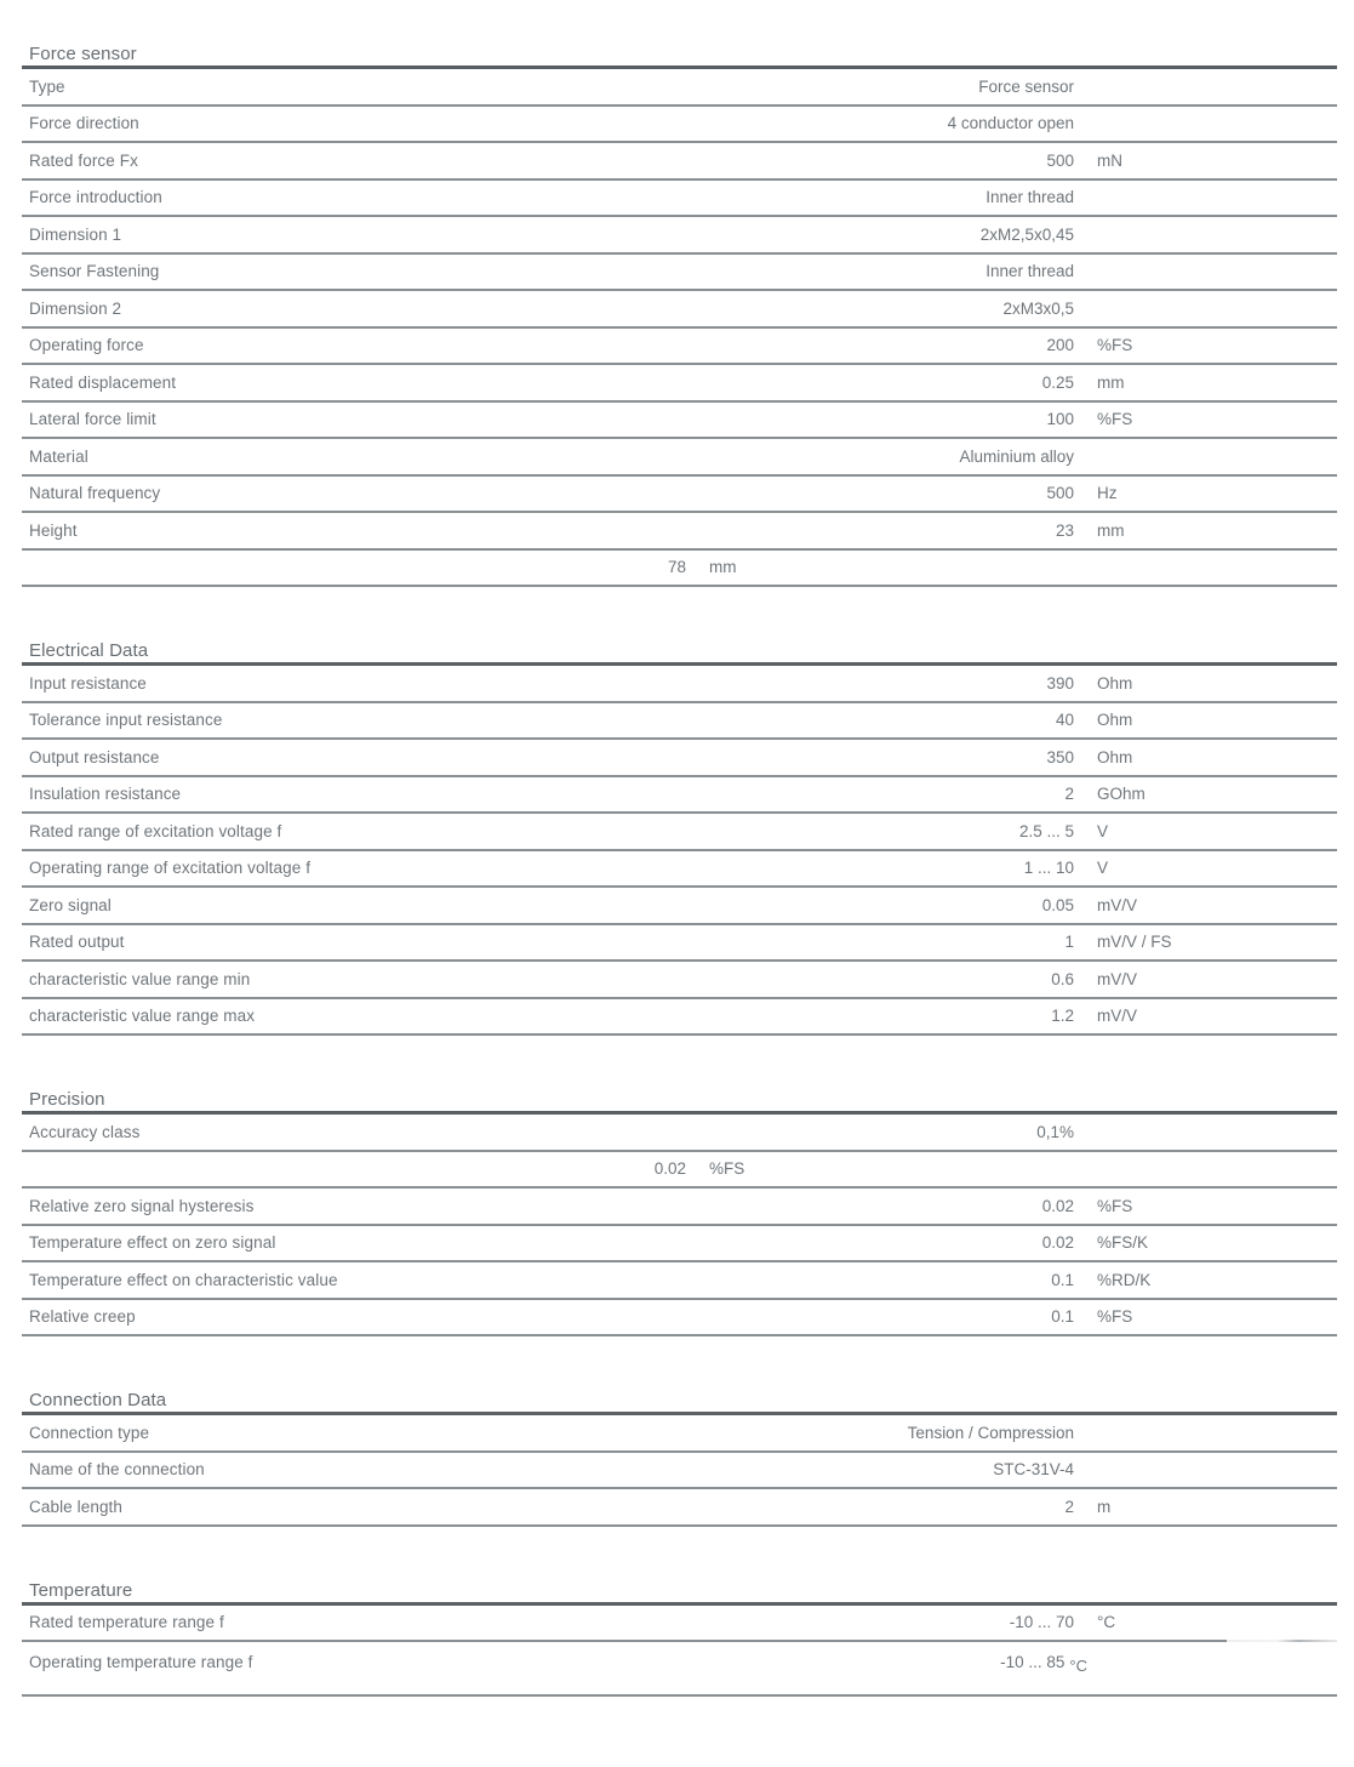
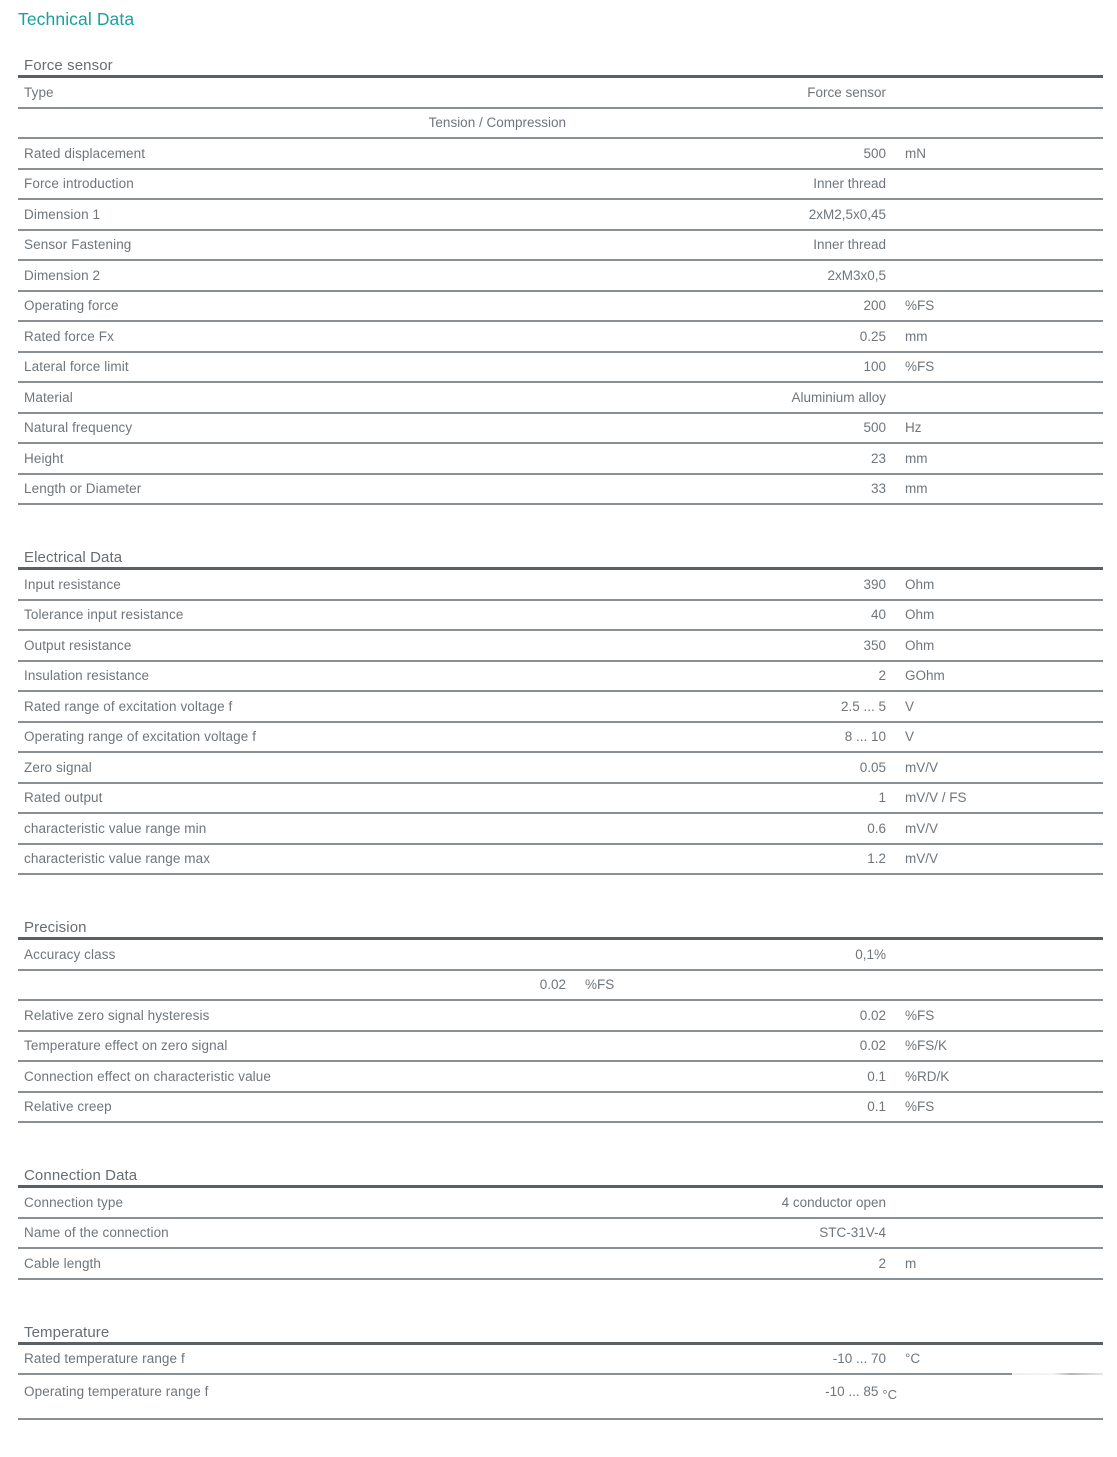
+ Technical Data
  Force sensor
  Type
  Force sensor
- Force direction
- 4 conductor open
+ Tension / Compression
- Rated force Fx
+ Rated displacement
  500
  mN
  Force introduction
  Inner thread
  Dimension 1
  2xM2,5x0,45
  Sensor Fastening
  Inner thread
  Dimension 2
  2xM3x0,5
  Operating force
  200
  %FS
- Rated displacement
+ Rated force Fx
  0.25
  mm
  Lateral force limit
  100
  %FS
  Material
  Aluminium alloy
  Natural frequency
  500
  Hz
  Height
  23
  mm
+ Length or Diameter
- 78
+ 33
  mm
  Electrical Data
  Input resistance
  390
  Ohm
  Tolerance input resistance
  40
  Ohm
  Output resistance
  350
  Ohm
  Insulation resistance
  2
  GOhm
  Rated range of excitation voltage f
  2.5 ... 5
  V
  Operating range of excitation voltage f
- 1 ... 10
+ 8 ... 10
  V
  Zero signal
  0.05
  mV/V
  Rated output
  1
  mV/V / FS
  characteristic value range min
  0.6
  mV/V
  characteristic value range max
  1.2
  mV/V
  Precision
  Accuracy class
  0,1%
  0.02
  %FS
  Relative zero signal hysteresis
  0.02
  %FS
  Temperature effect on zero signal
  0.02
  %FS/K
- Temperature effect on characteristic value
+ Connection effect on characteristic value
  0.1
  %RD/K
  Relative creep
  0.1
  %FS
  Connection Data
  Connection type
- Tension / Compression
+ 4 conductor open
  Name of the connection
  STC-31V-4
  Cable length
  2
  m
  Temperature
  Rated temperature range f
  -10 ... 70
  °C
  Operating temperature range f
  -10 ... 85 °C
